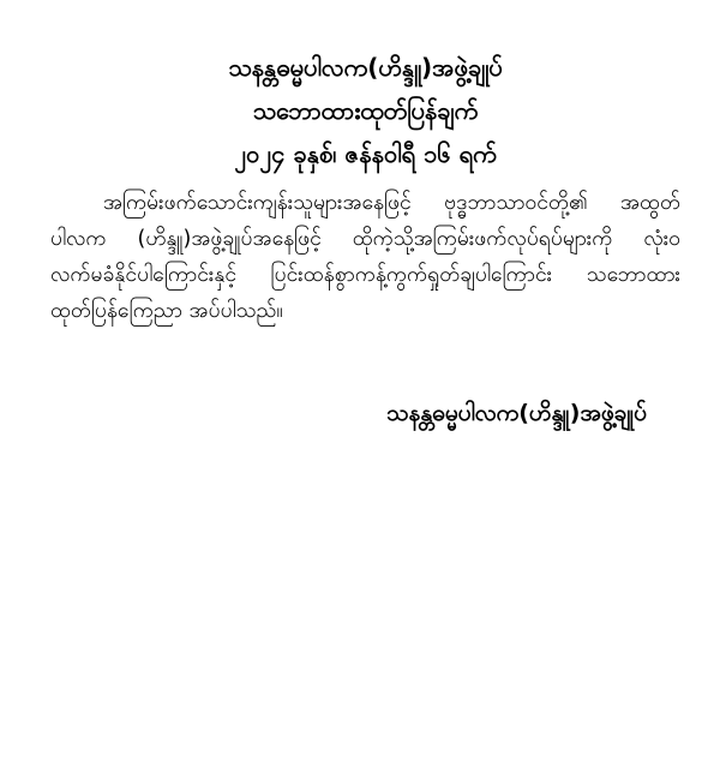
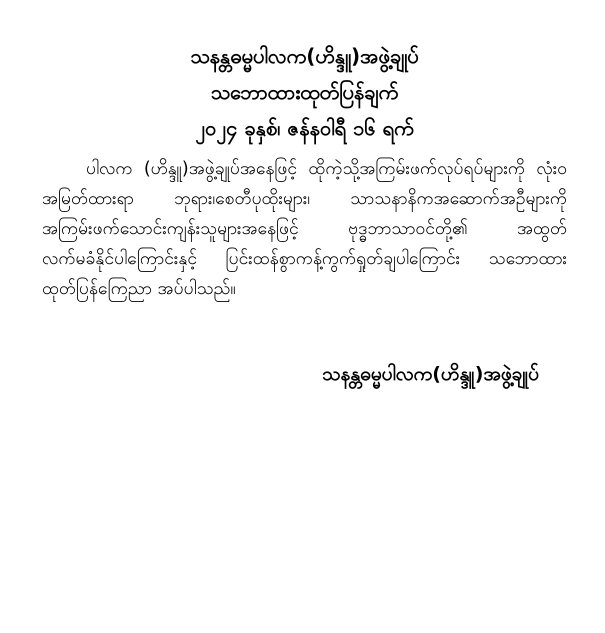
  သနန္တဓမ္မပါလက(ဟိန္ဒူ)အဖွဲ့ချုပ်
  သဘောထားထုတ်ပြန်ချက်
  ၂၀၂၄ ခုနှစ်၊ ဇန်နဝါရီ ၁၆ ရက်
- အကြမ်းဖက်သောင်းကျန်းသူများအနေဖြင့် ဗုဒ္ဓဘာသာဝင်တို့၏ အထွတ်
+ ပါလက (ဟိန္ဒူ)အဖွဲ့ချုပ်အနေဖြင့် ထိုကဲ့သို့အကြမ်းဖက်လုပ်ရပ်များကို လုံးဝ
+ အမြတ်ထားရာ ဘုရား၊စေတီပုထိုးများ၊ သာသနာနိကအဆောက်အဦများကို
- ပါလက (ဟိန္ဒူ)အဖွဲ့ချုပ်အနေဖြင့် ထိုကဲ့သို့အကြမ်းဖက်လုပ်ရပ်များကို လုံးဝ
+ အကြမ်းဖက်သောင်းကျန်းသူများအနေဖြင့် ဗုဒ္ဓဘာသာဝင်တို့၏ အထွတ်
  လက်မခံနိုင်ပါကြောင်းနှင့် ပြင်းထန်စွာကန့်ကွက်ရှုတ်ချပါကြောင်း သဘောထား
  ထုတ်ပြန်ကြေညာ အပ်ပါသည်။
  သနန္တဓမ္မပါလက(ဟိန္ဒူ)အဖွဲ့ချုပ်
